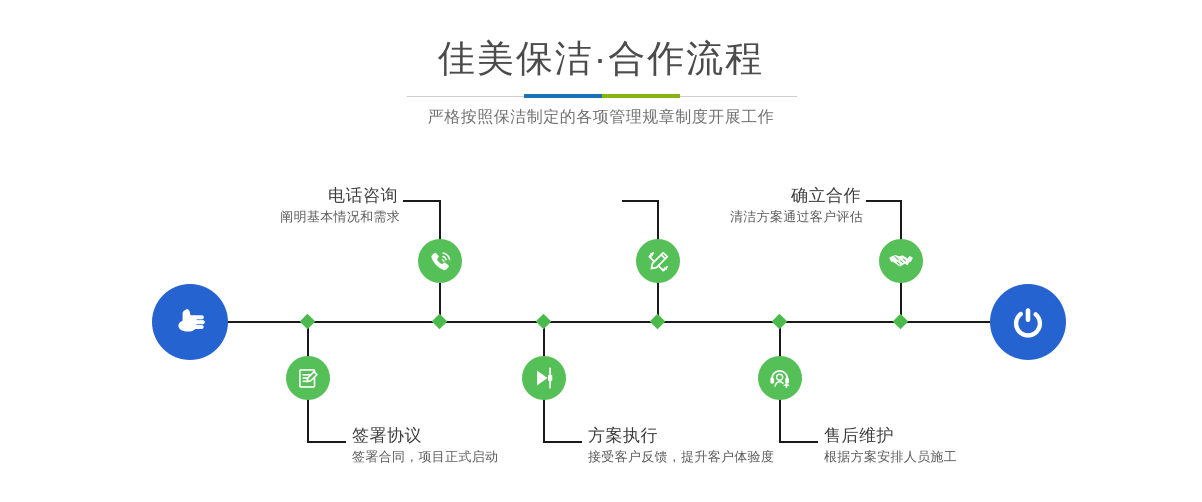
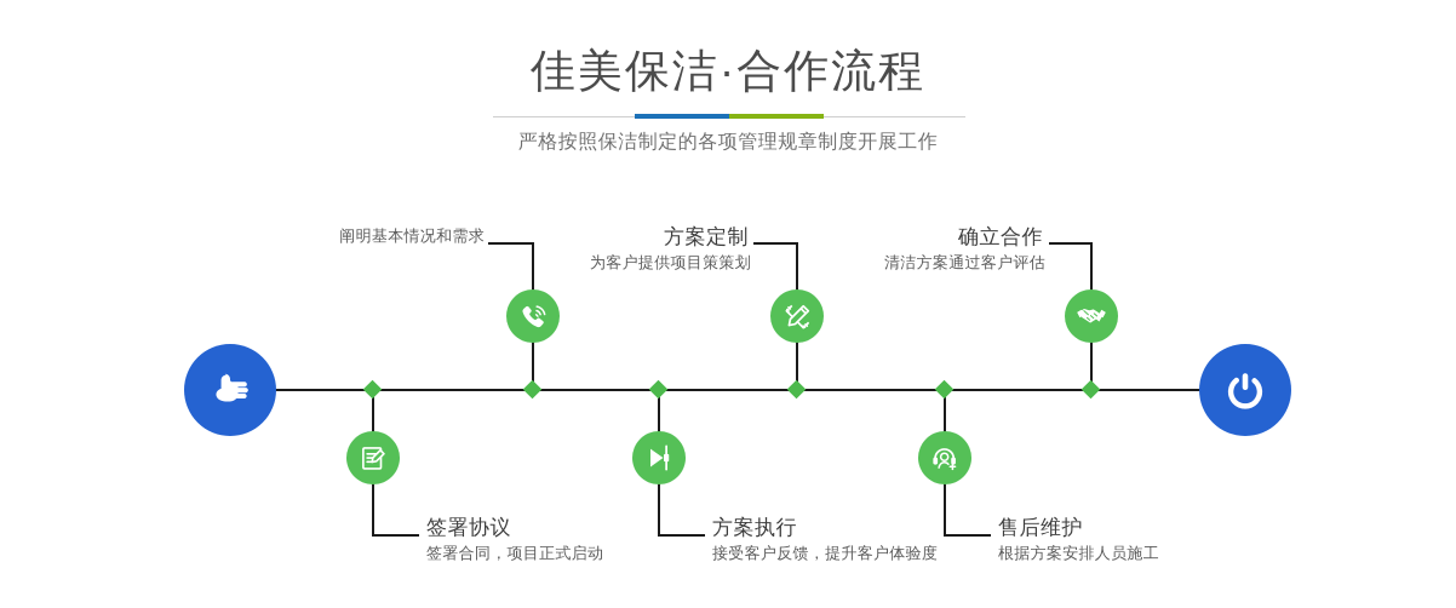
  佳美保洁·合作流程
  严格按照保洁制定的各项管理规章制度开展工作
- 电话咨询
  阐明基本情况和需求
  签署协议
  签署合同，项目正式启动
+ 方案定制
+ 为客户提供项目策策划
  方案执行
  接受客户反馈，提升客户体验度
  确立合作
  清洁方案通过客户评估
  售后维护
  根据方案安排人员施工
